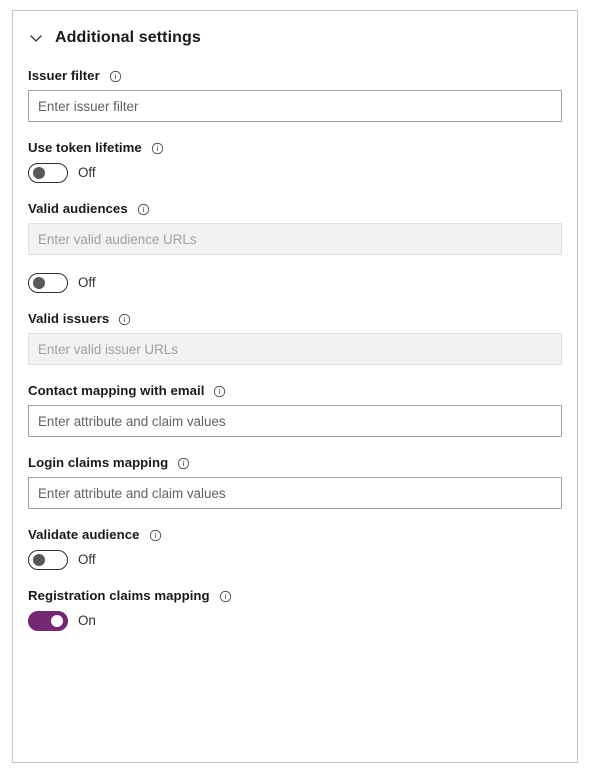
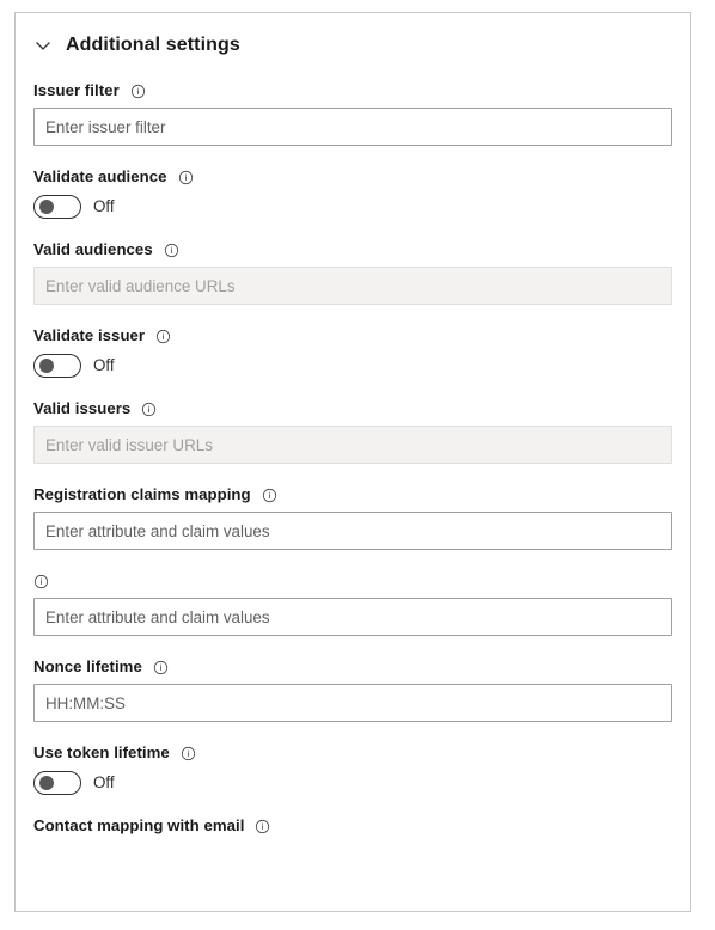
  Additional settings
  Issuer filter
  Enter issuer filter
- Use token lifetime
+ Validate audience
  Off
  Valid audiences
  Enter valid audience URLs
+ Validate issuer
  Off
  Valid issuers
  Enter valid issuer URLs
- Contact mapping with email
+ Registration claims mapping
  Enter attribute and claim values
- Login claims mapping
  Enter attribute and claim values
+ Nonce lifetime
+ HH:MM:SS
- Validate audience
+ Use token lifetime
  Off
- Registration claims mapping
+ Contact mapping with email
- On
